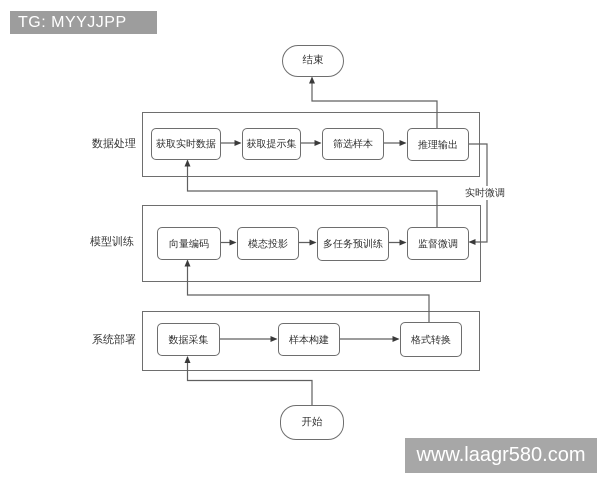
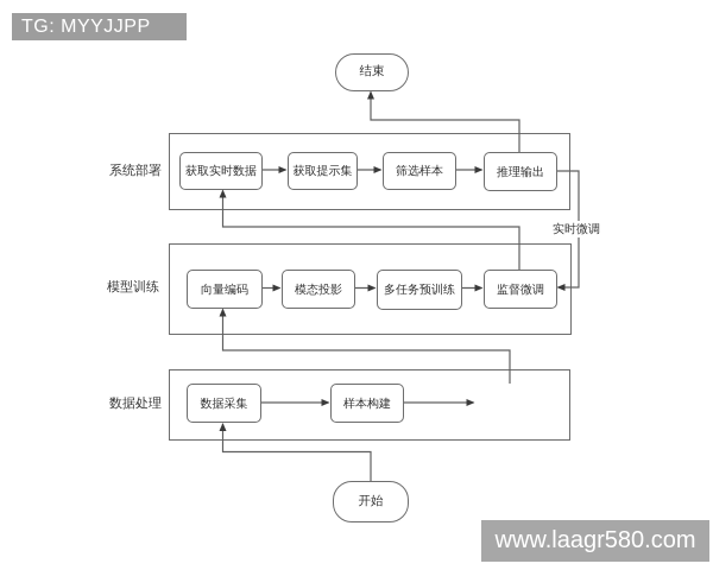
  TG: MYYJJPP
  www.laagr580.com
- 数据处理
+ 系统部署
  模型训练
- 系统部署
+ 数据处理
  获取实时数据
  获取提示集
  筛选样本
  推理输出
  向量编码
  模态投影
  多任务预训练
  监督微调
  数据采集
  样本构建
- 格式转换
  结束
  开始
  实时微调
